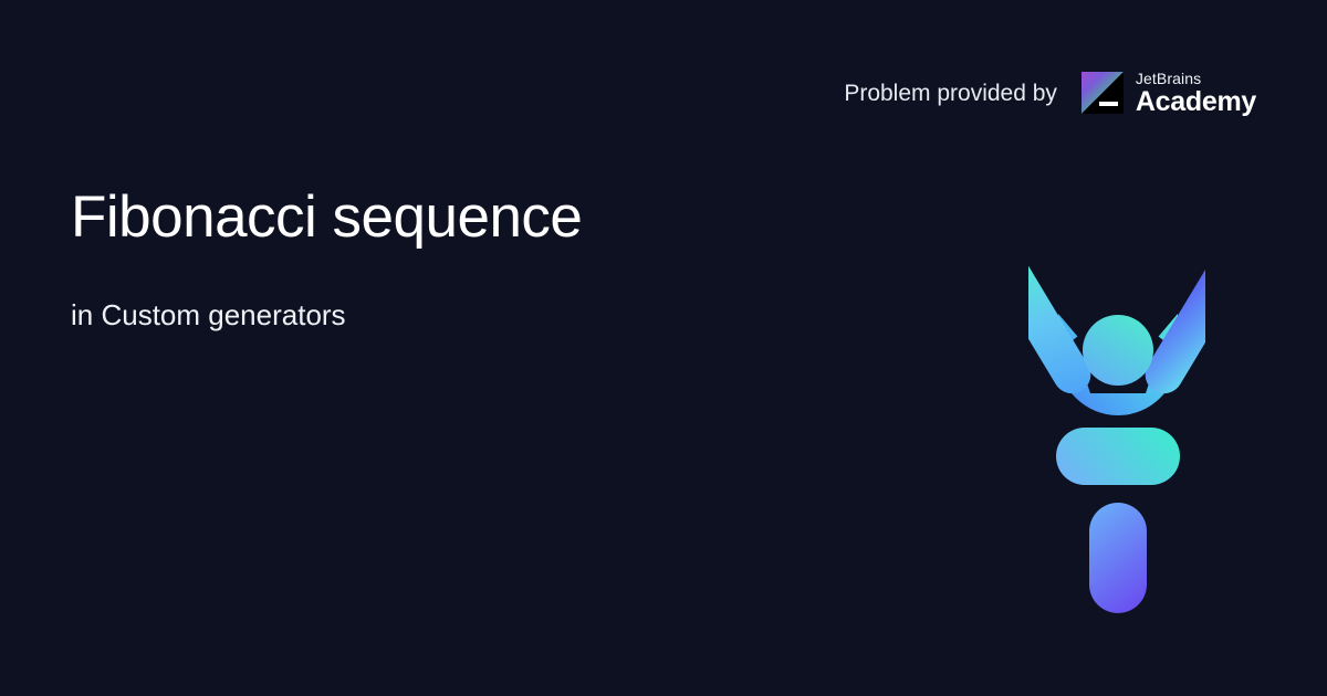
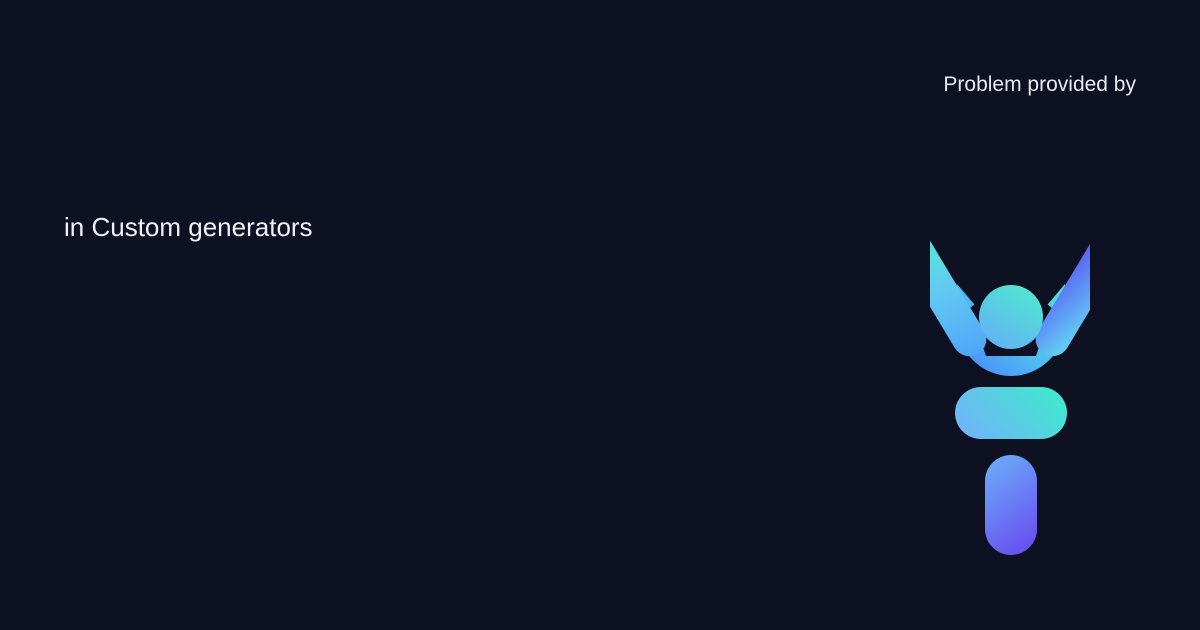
  Problem provided by
- JetBrains
- Academy
- Fibonacci sequence
  in Custom generators
